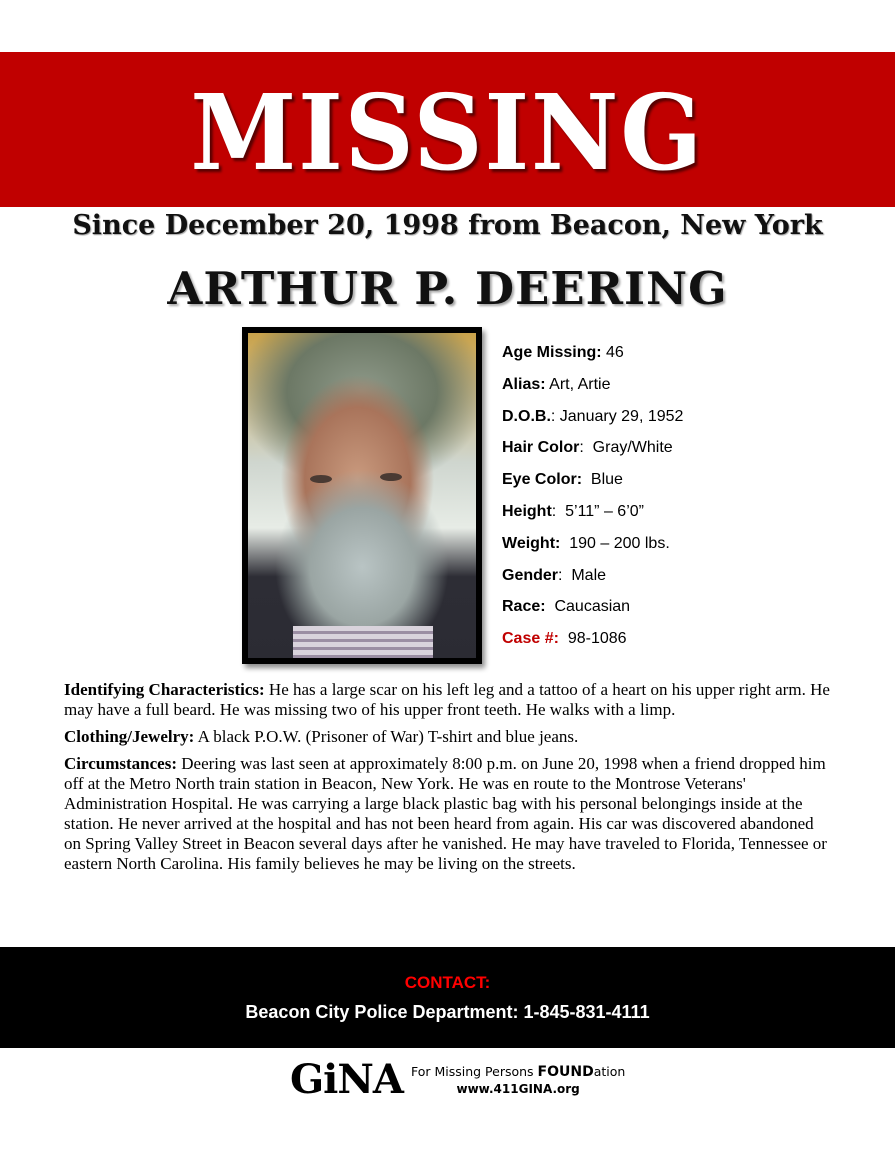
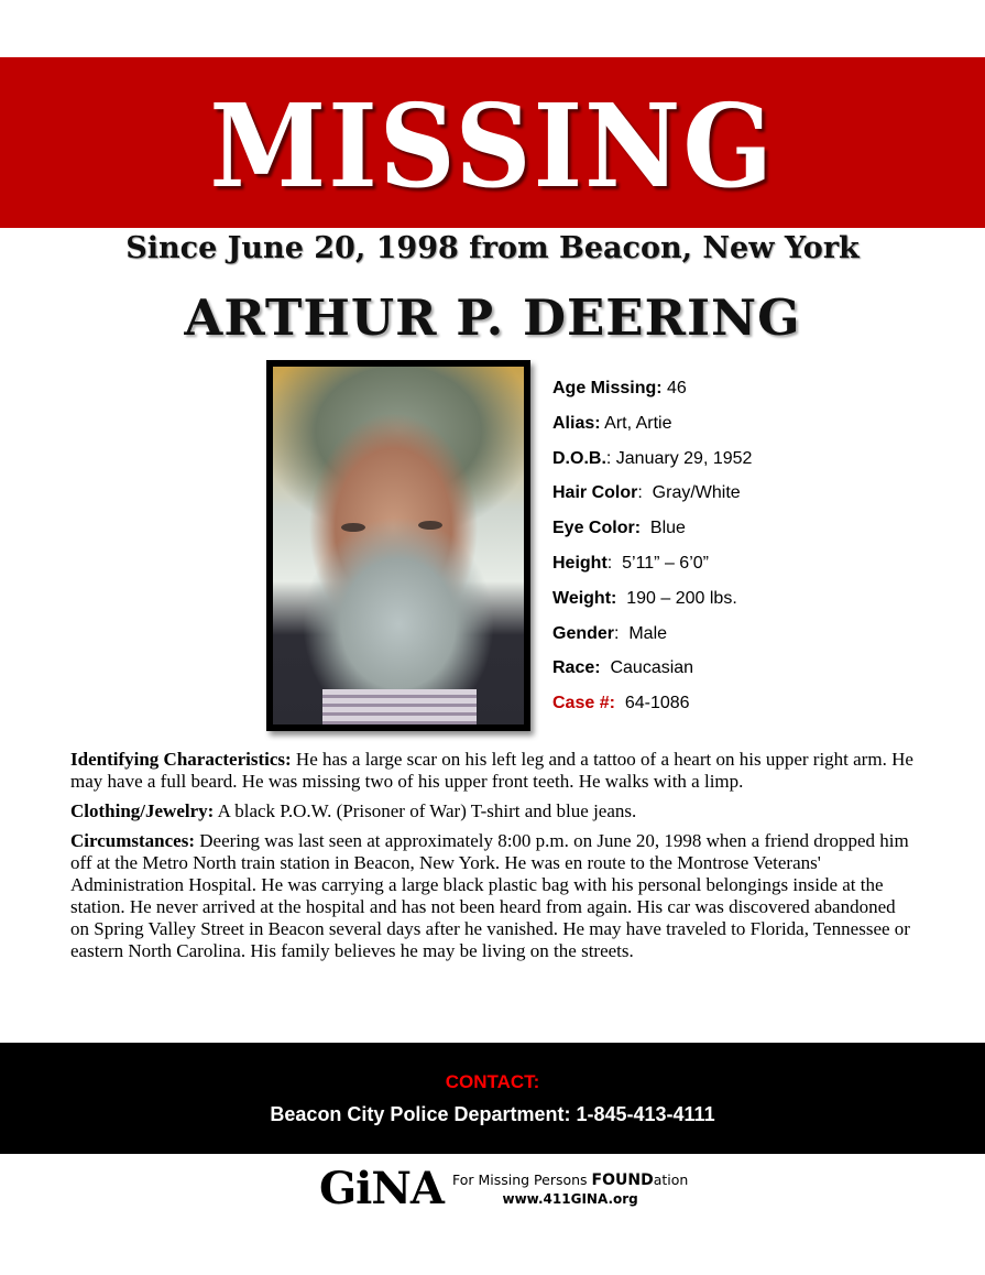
  MISSING
- Since December 20, 1998 from Beacon, New York
+ Since June 20, 1998 from Beacon, New York
  ARTHUR P. DEERING
  Age Missing: 46
  Alias: Art, Artie
  D.O.B.: January 29, 1952
  Hair Color: Gray/White
  Eye Color: Blue
  Height: 5’11” – 6’0”
  Weight: 190 – 200 lbs.
  Gender: Male
  Race: Caucasian
- Case #: 98-1086
+ Case #: 64-1086
  Identifying Characteristics: He has a large scar on his left leg and a tattoo of a heart on his upper right arm. He may have a full beard. He was missing two of his upper front teeth. He walks with a limp.
  Clothing/Jewelry: A black P.O.W. (Prisoner of War) T-shirt and blue jeans.
  Circumstances: Deering was last seen at approximately 8:00 p.m. on June 20, 1998 when a friend dropped him off at the Metro North train station in Beacon, New York. He was en route to the Montrose Veterans' Administration Hospital. He was carrying a large black plastic bag with his personal belongings inside at the station. He never arrived at the hospital and has not been heard from again. His car was discovered abandoned on Spring Valley Street in Beacon several days after he vanished. He may have traveled to Florida, Tennessee or eastern North Carolina. His family believes he may be living on the streets.
  CONTACT:
- Beacon City Police Department: 1-845-831-4111
+ Beacon City Police Department: 1-845-413-4111
  GiNA
  For Missing Persons FOUNDation
  www.411GINA.org
